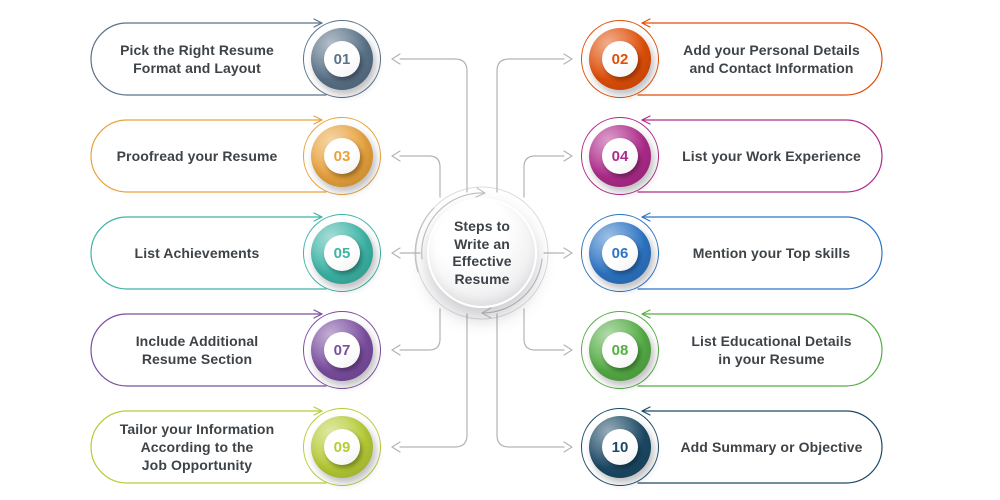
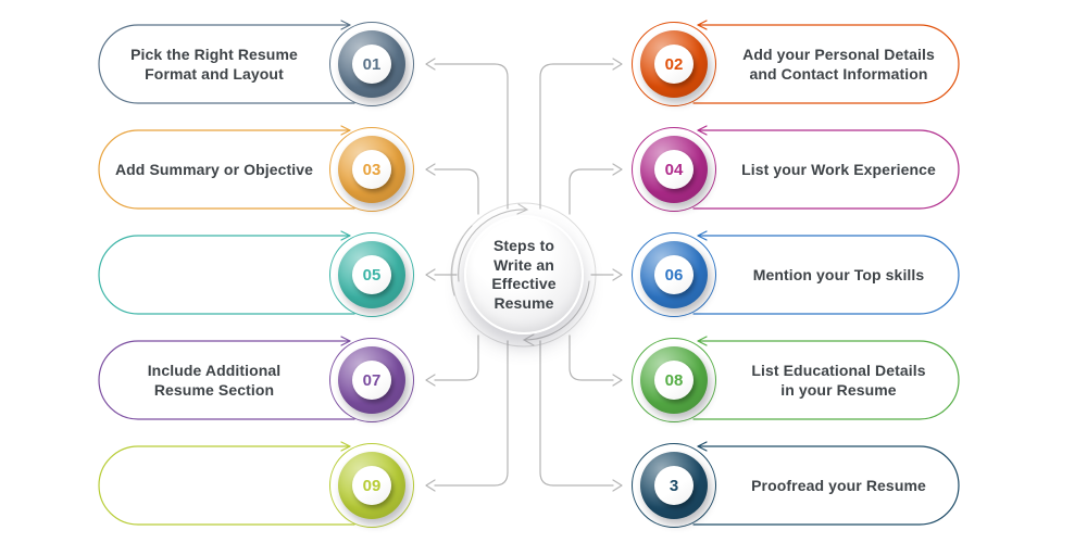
  Steps to
  Write an
  Effective
  Resume
  Pick the Right Resume
  Format and Layout
  01
  Add your Personal Details
  and Contact Information
  02
- Proofread your Resume
+ Add Summary or Objective
  03
  List your Work Experience
  04
- List Achievements
  05
  Mention your Top skills
  06
  Include Additional
  Resume Section
  07
  List Educational Details
  in your Resume
  08
- Tailor your Information
- According to the
- Job Opportunity
  09
- Add Summary or Objective
+ Proofread your Resume
- 10
+ 3
